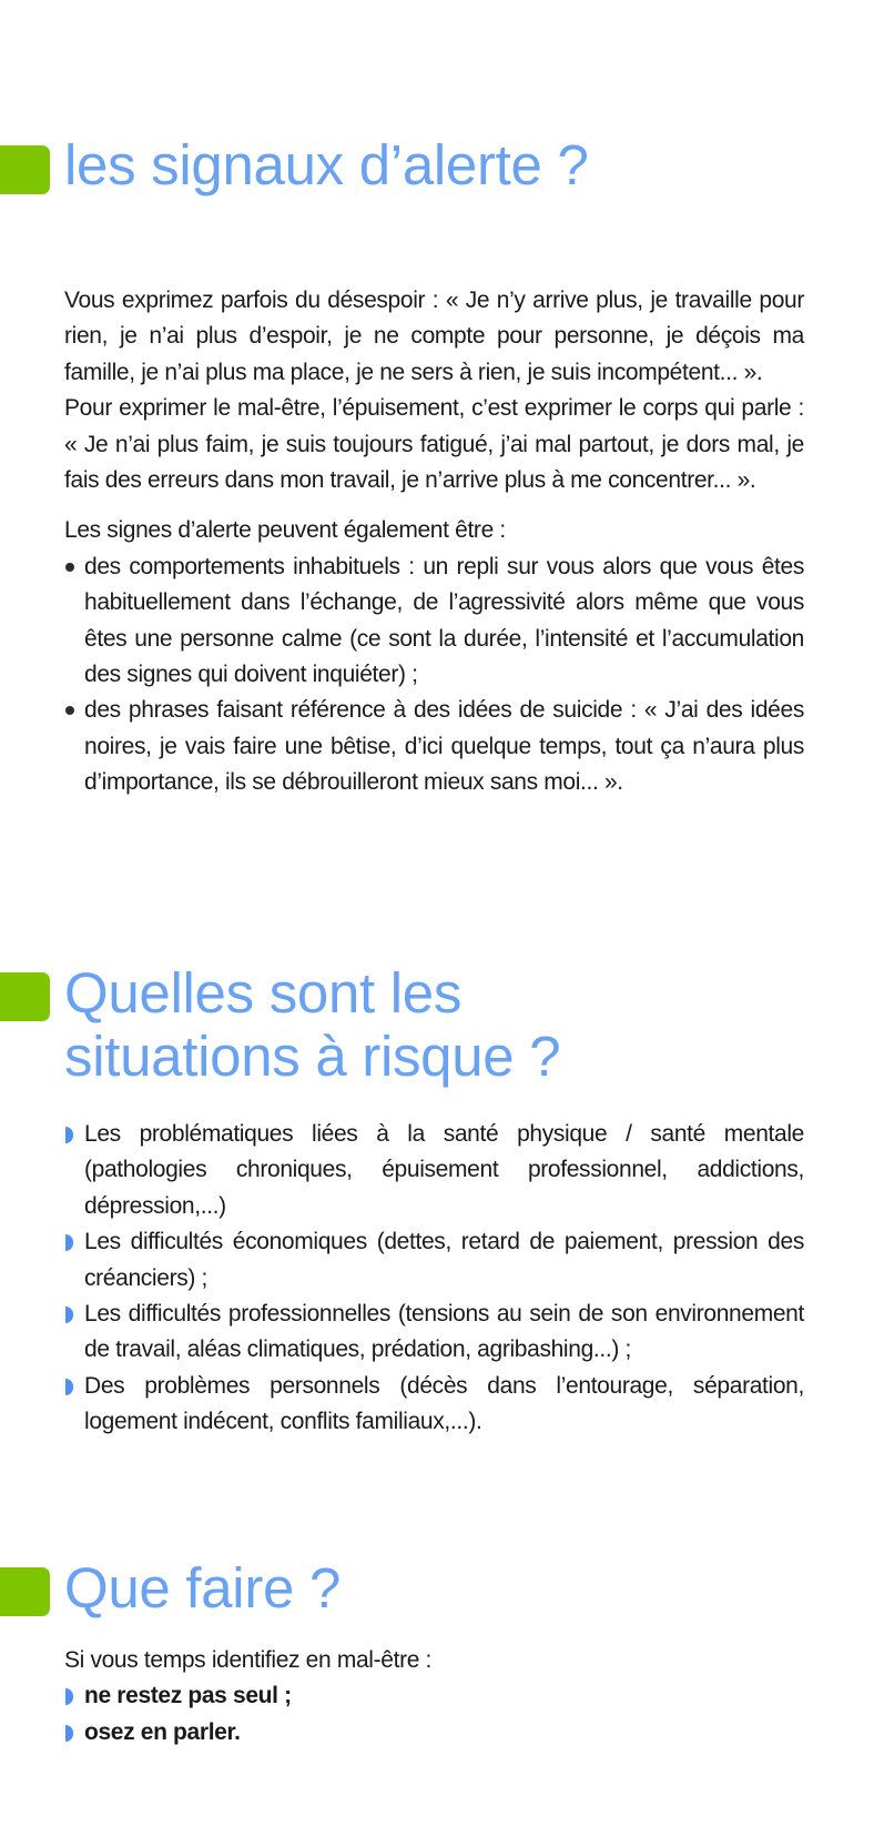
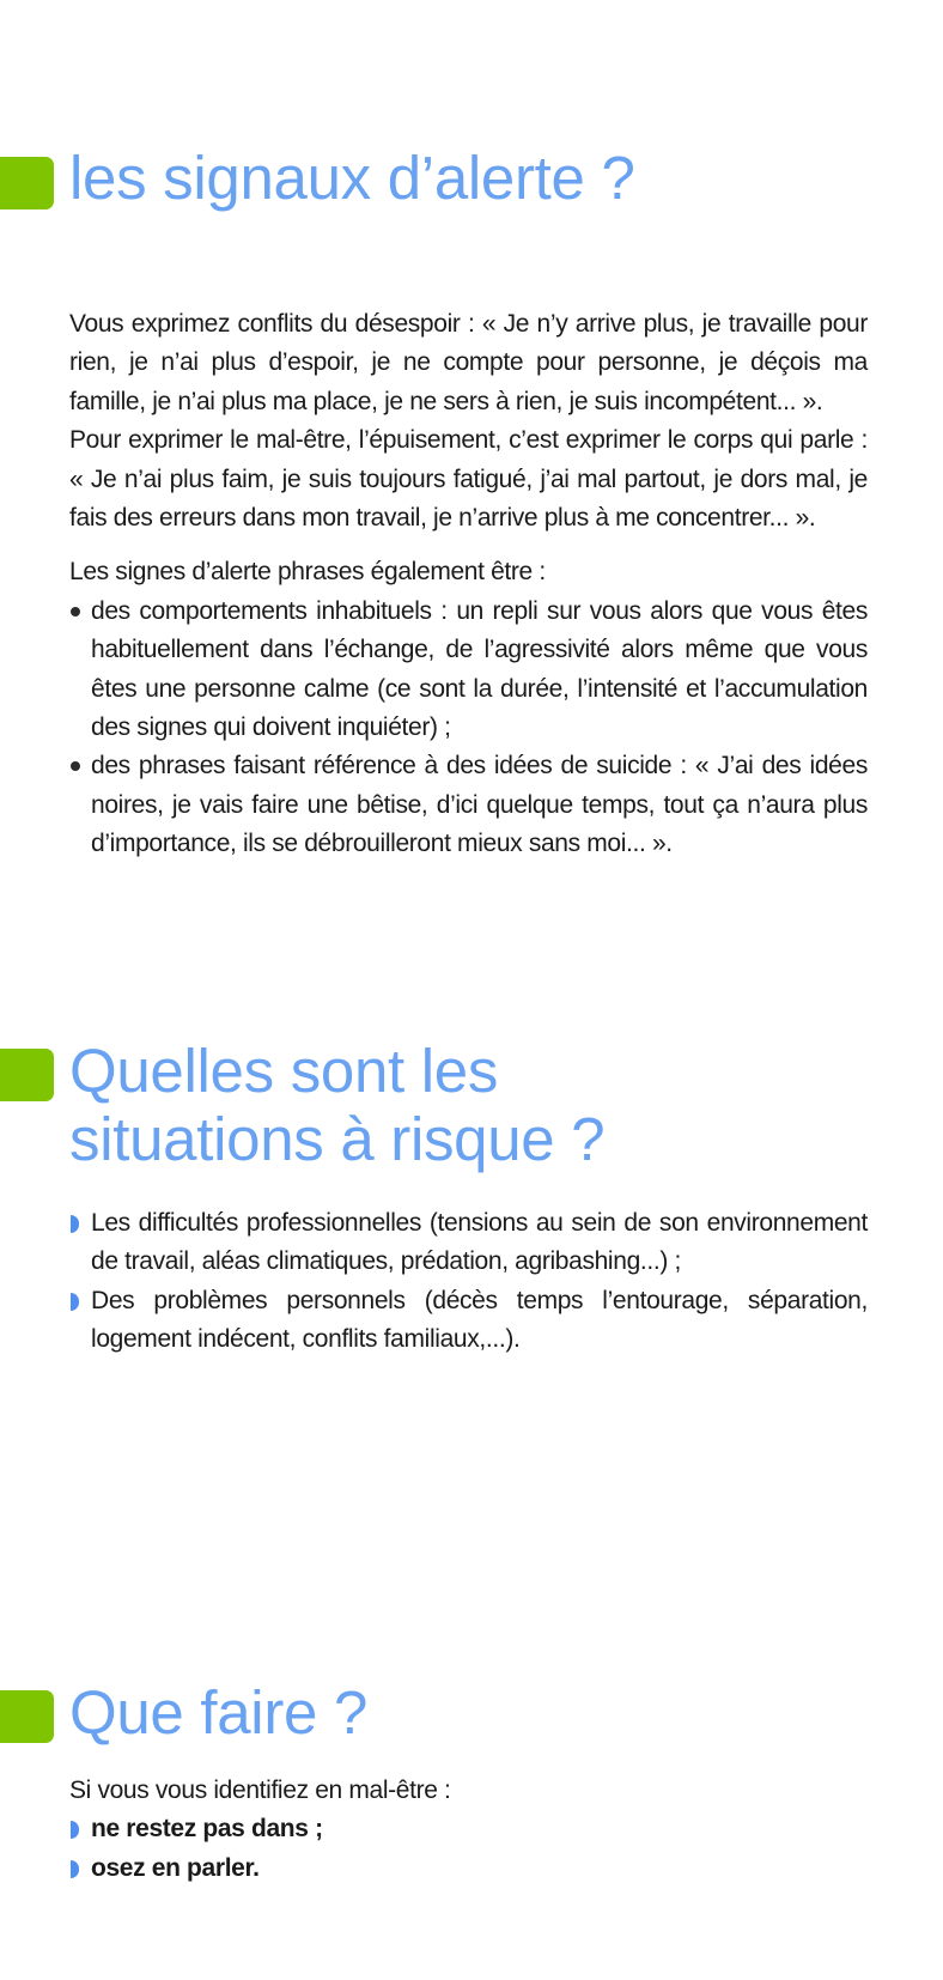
  les signaux d’alerte ?
- Vous exprimez parfois du désespoir : « Je n’y arrive plus, je travaille pour rien, je n’ai plus d’espoir, je ne compte pour personne, je déçois ma famille, je n’ai plus ma place, je ne sers à rien, je suis incompétent... ».
+ Vous exprimez conflits du désespoir : « Je n’y arrive plus, je travaille pour rien, je n’ai plus d’espoir, je ne compte pour personne, je déçois ma famille, je n’ai plus ma place, je ne sers à rien, je suis incompétent... ».
  Pour exprimer le mal-être, l’épuisement, c’est exprimer le corps qui parle : « Je n’ai plus faim, je suis toujours fatigué, j’ai mal partout, je dors mal, je fais des erreurs dans mon travail, je n’arrive plus à me concentrer... ».
- Les signes d’alerte peuvent également être :
+ Les signes d’alerte phrases également être :
  des comportements inhabituels : un repli sur vous alors que vous êtes habituellement dans l’échange, de l’agressivité alors même que vous êtes une personne calme (ce sont la durée, l’intensité et l’accumulation des signes qui doivent inquiéter) ;
  des phrases faisant référence à des idées de suicide : « J’ai des idées noires, je vais faire une bêtise, d’ici quelque temps, tout ça n’aura plus d’importance, ils se débrouilleront mieux sans moi... ».
  Quelles sont les
  situations à risque ?
- Les problématiques liées à la santé physique / santé mentale (pathologies chroniques, épuisement professionnel, addictions, dépression,...)
- Les difficultés économiques (dettes, retard de paiement, pression des créanciers) ;
  Les difficultés professionnelles (tensions au sein de son environnement de travail, aléas climatiques, prédation, agribashing...) ;
- Des problèmes personnels (décès dans l’entourage, séparation, logement indécent, conflits familiaux,...).
+ Des problèmes personnels (décès temps l’entourage, séparation, logement indécent, conflits familiaux,...).
  Que faire ?
- Si vous temps identifiez en mal-être :
+ Si vous vous identifiez en mal-être :
- ne restez pas seul ;
+ ne restez pas dans ;
  osez en parler.
